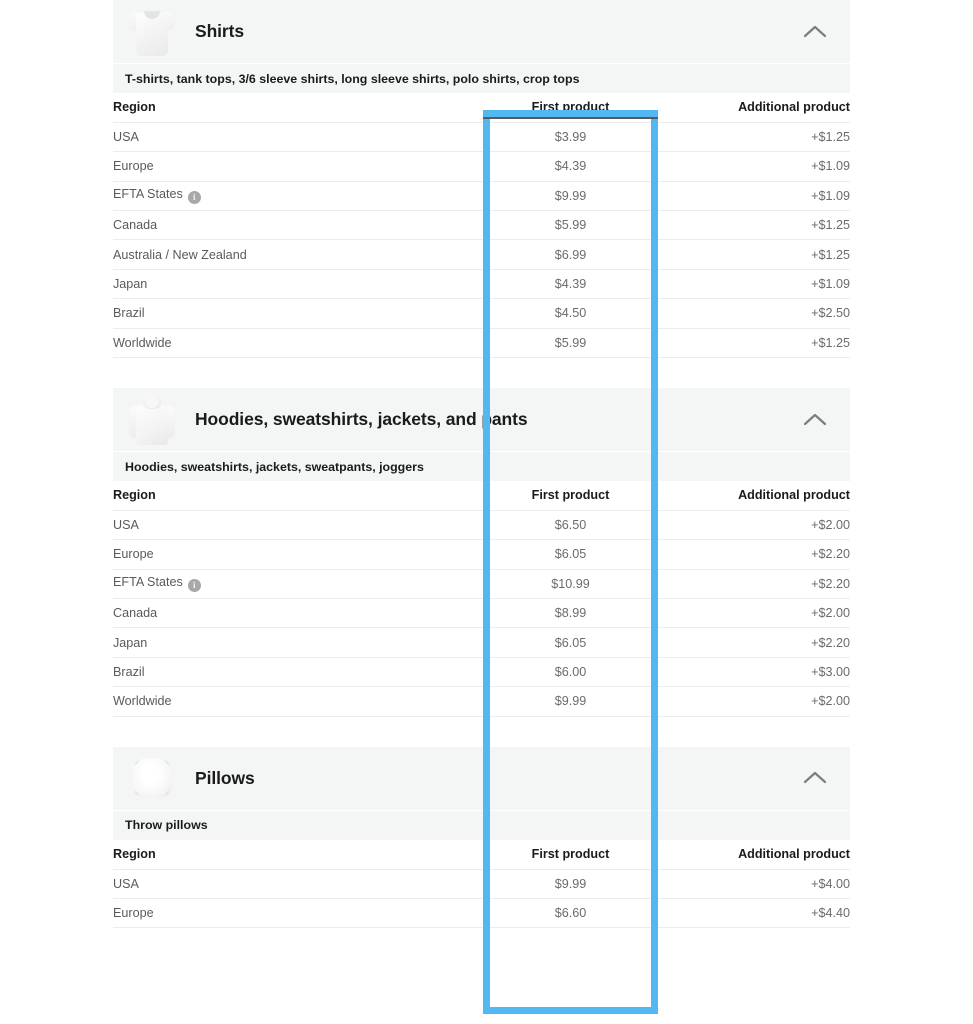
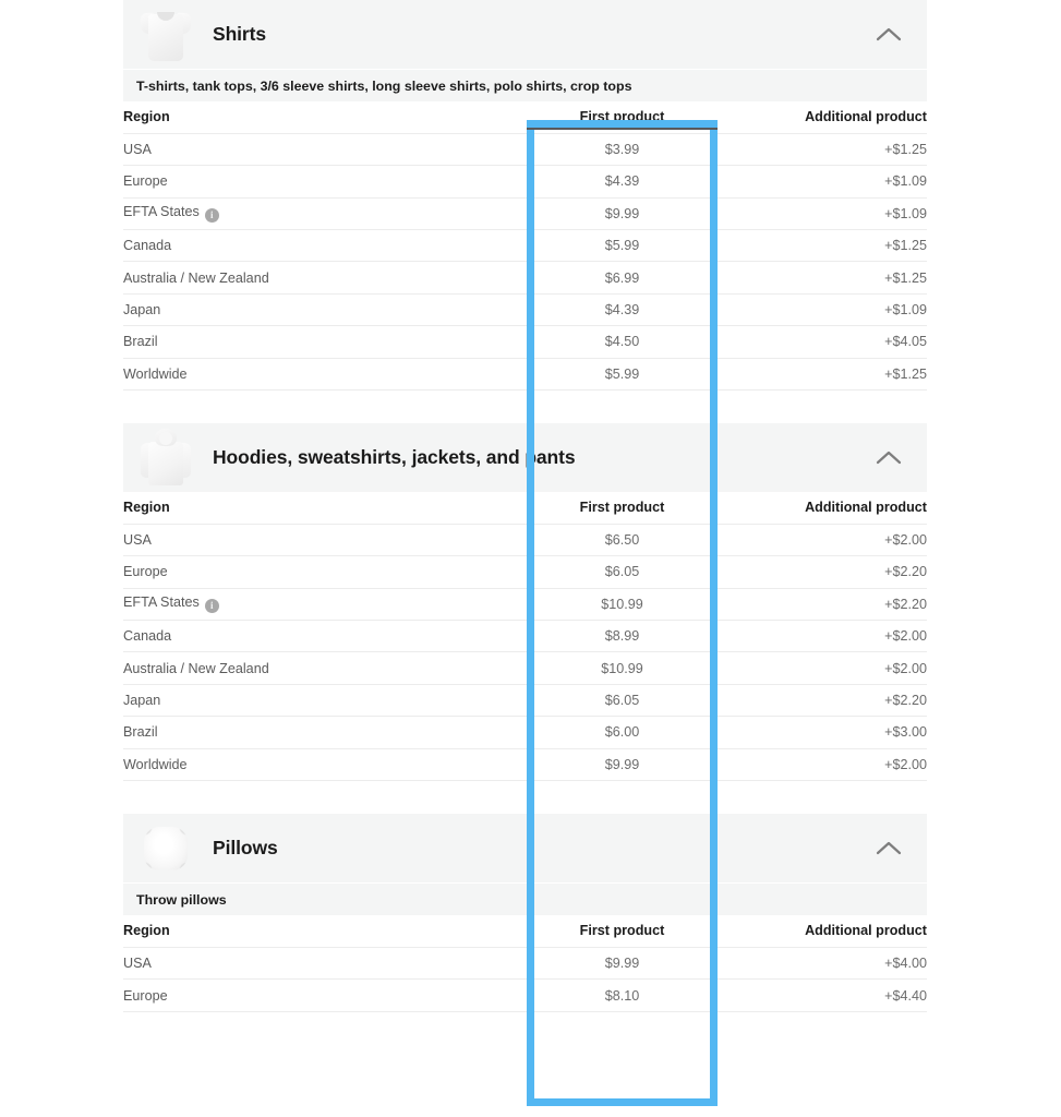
  Shirts
  T-shirts, tank tops, 3/6 sleeve shirts, long sleeve shirts, polo shirts, crop tops
  Region	First product	Additional product
  USA	$3.99	+$1.25
  Europe	$4.39	+$1.09
  EFTA States i	$9.99	+$1.09
  Canada	$5.99	+$1.25
  Australia / New Zealand	$6.99	+$1.25
  Japan	$4.39	+$1.09
- Brazil	$4.50	+$2.50
+ Brazil	$4.50	+$4.05
  Worldwide	$5.99	+$1.25
  Hoodies, sweatshirts, jackets, and pants
- Hoodies, sweatshirts, jackets, sweatpants, joggers
  Region	First product	Additional product
  USA	$6.50	+$2.00
  Europe	$6.05	+$2.20
  EFTA States i	$10.99	+$2.20
  Canada	$8.99	+$2.00
+ Australia / New Zealand	$10.99	+$2.00
  Japan	$6.05	+$2.20
  Brazil	$6.00	+$3.00
  Worldwide	$9.99	+$2.00
  Pillows
  Throw pillows
  Region	First product	Additional product
  USA	$9.99	+$4.00
- Europe	$6.60	+$4.40
+ Europe	$8.10	+$4.40
